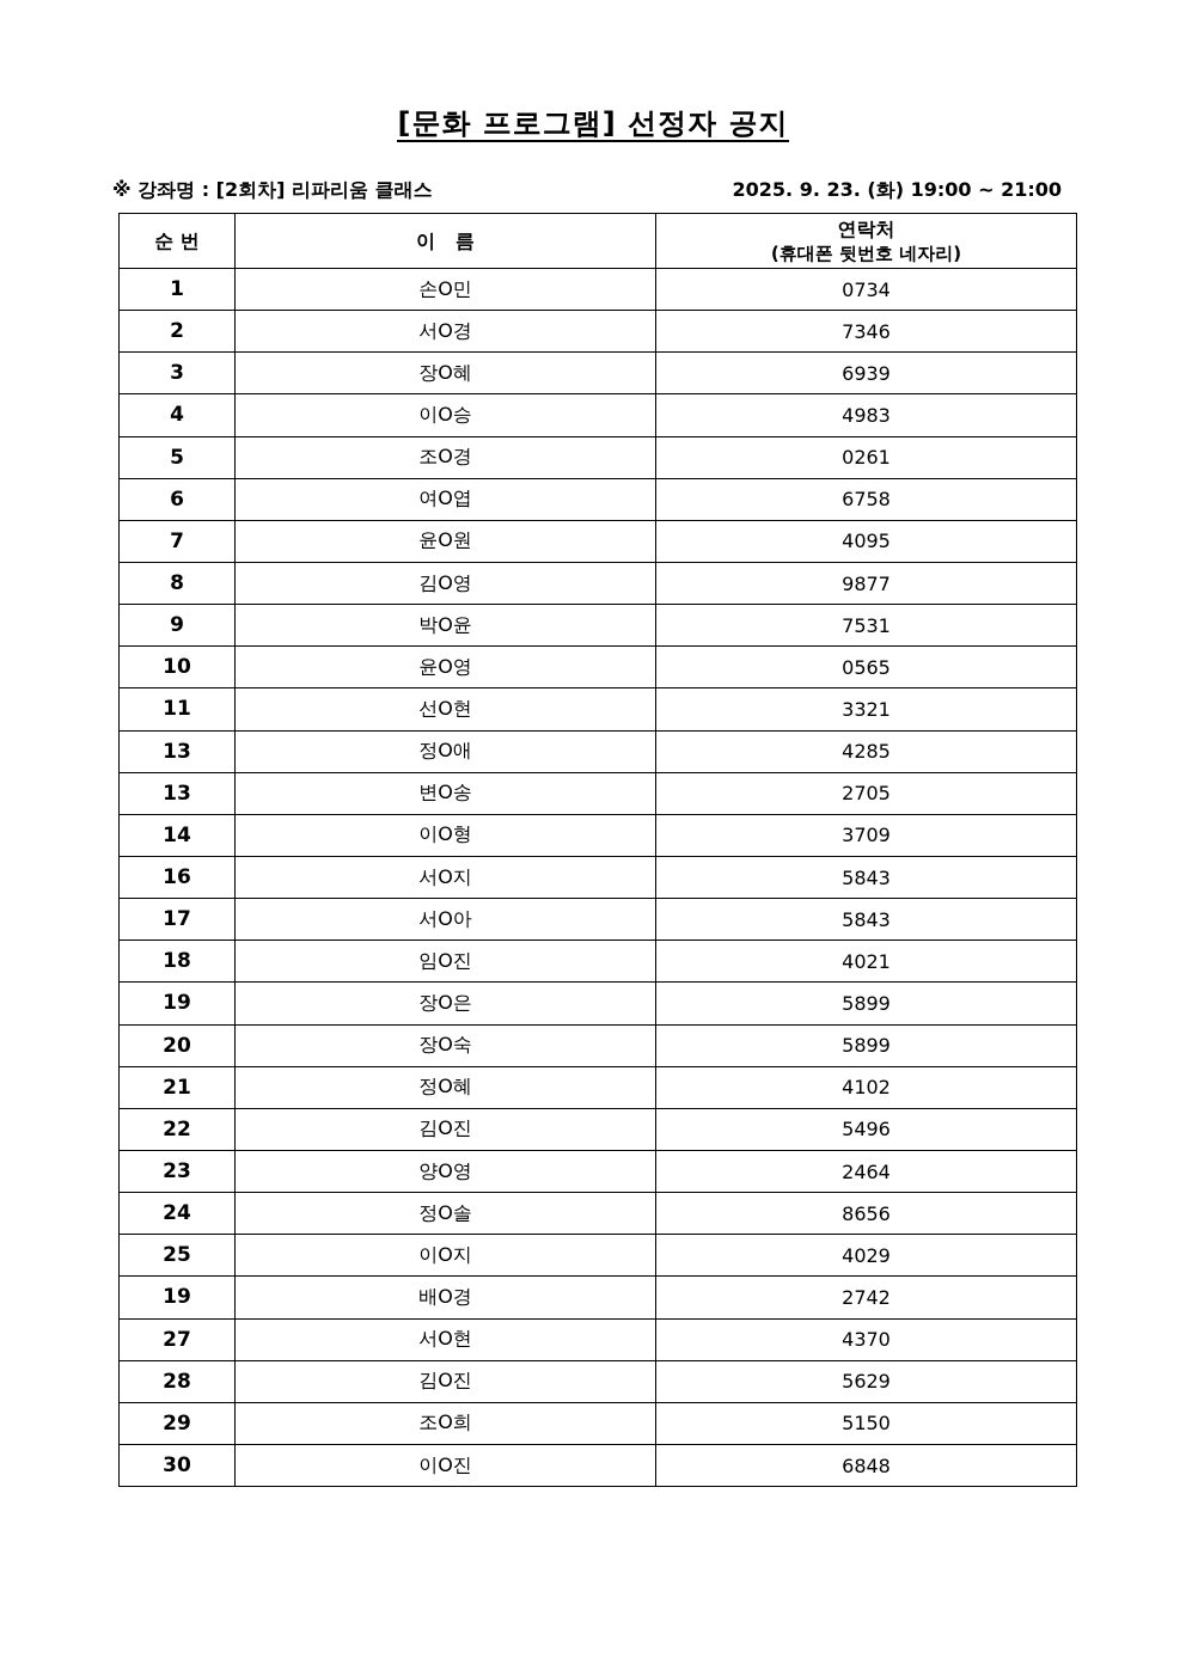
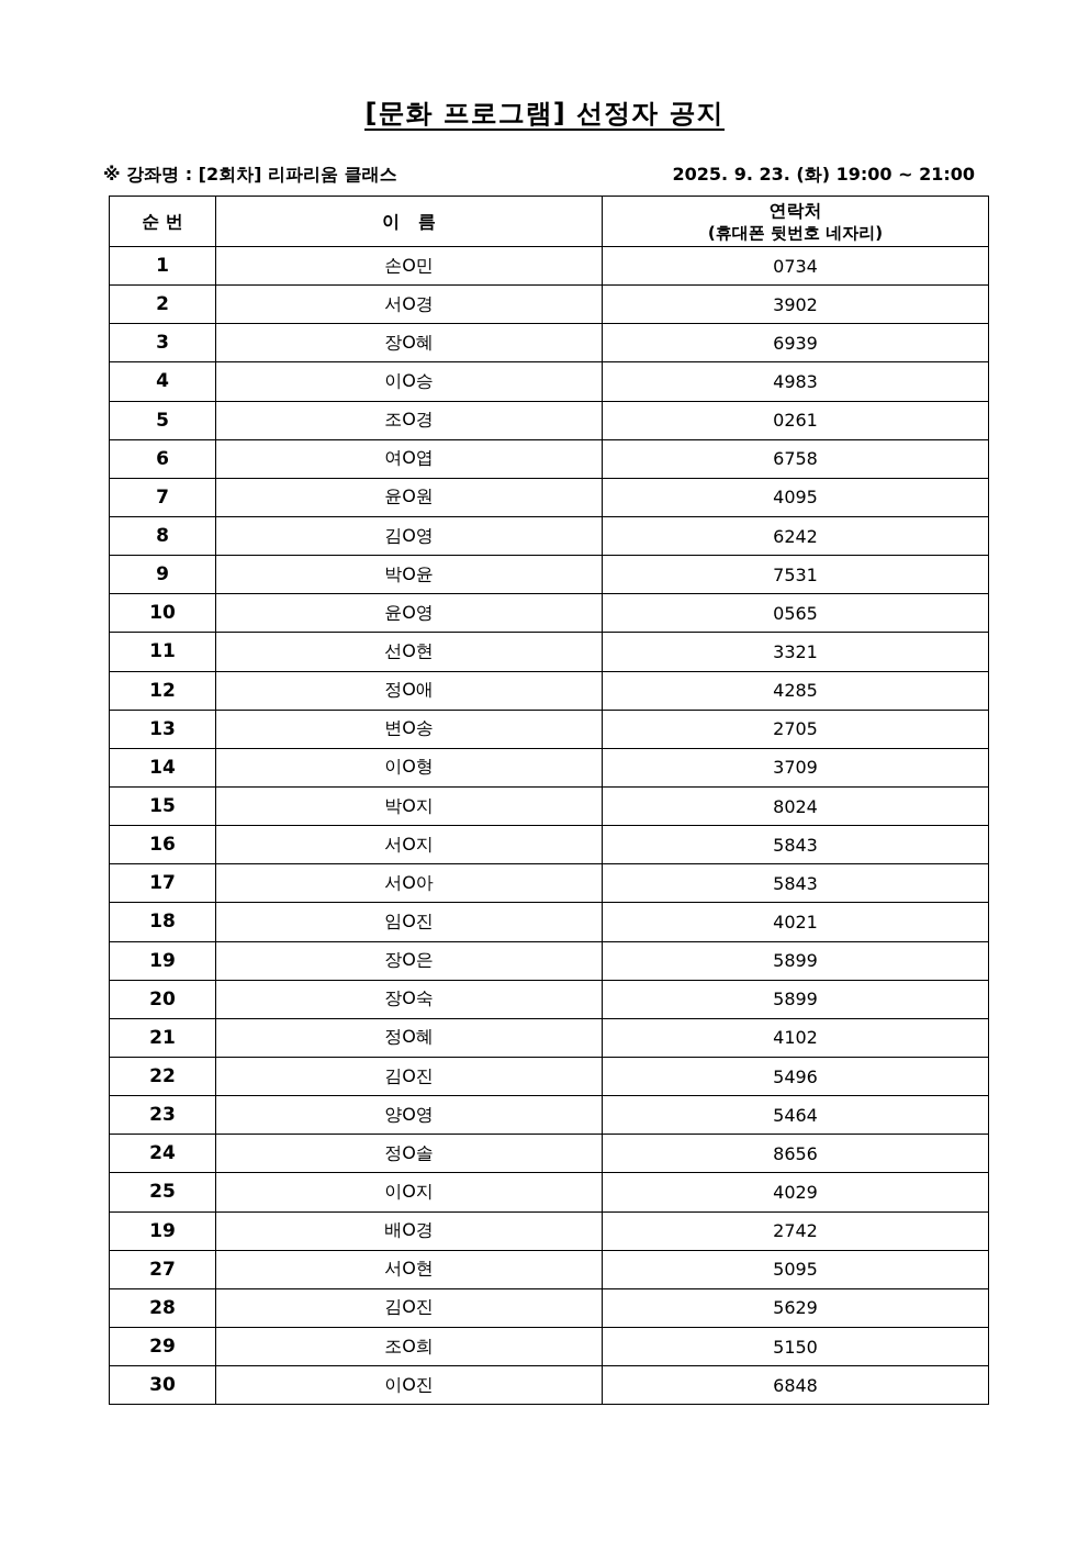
  [문화 프로그램] 선정자 공지
  ※ 강좌명 : [2회차] 리파리움 클래스
  2025. 9. 23. (화) 19:00 ~ 21:00
  순 번	이 름	연락처 (휴대폰 뒷번호 네자리)
  1	손O민	0734
- 2	서O경	7346
+ 2	서O경	3902
  3	장O혜	6939
  4	이O승	4983
  5	조O경	0261
  6	여O엽	6758
  7	윤O원	4095
- 8	김O영	9877
+ 8	김O영	6242
  9	박O윤	7531
  10	윤O영	0565
  11	선O현	3321
- 13	정O애	4285
+ 12	정O애	4285
  13	변O송	2705
  14	이O형	3709
+ 15	박O지	8024
  16	서O지	5843
  17	서O아	5843
  18	임O진	4021
  19	장O은	5899
  20	장O숙	5899
  21	정O혜	4102
  22	김O진	5496
- 23	양O영	2464
+ 23	양O영	5464
  24	정O솔	8656
  25	이O지	4029
  19	배O경	2742
- 27	서O현	4370
+ 27	서O현	5095
  28	김O진	5629
  29	조O희	5150
  30	이O진	6848
